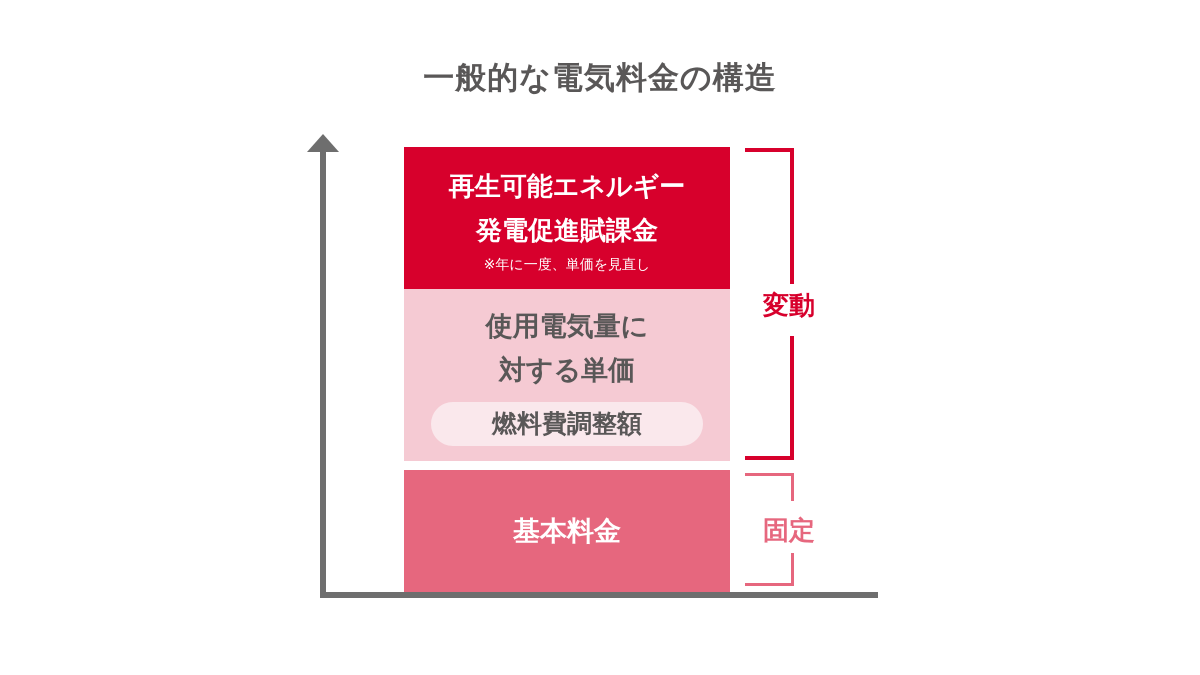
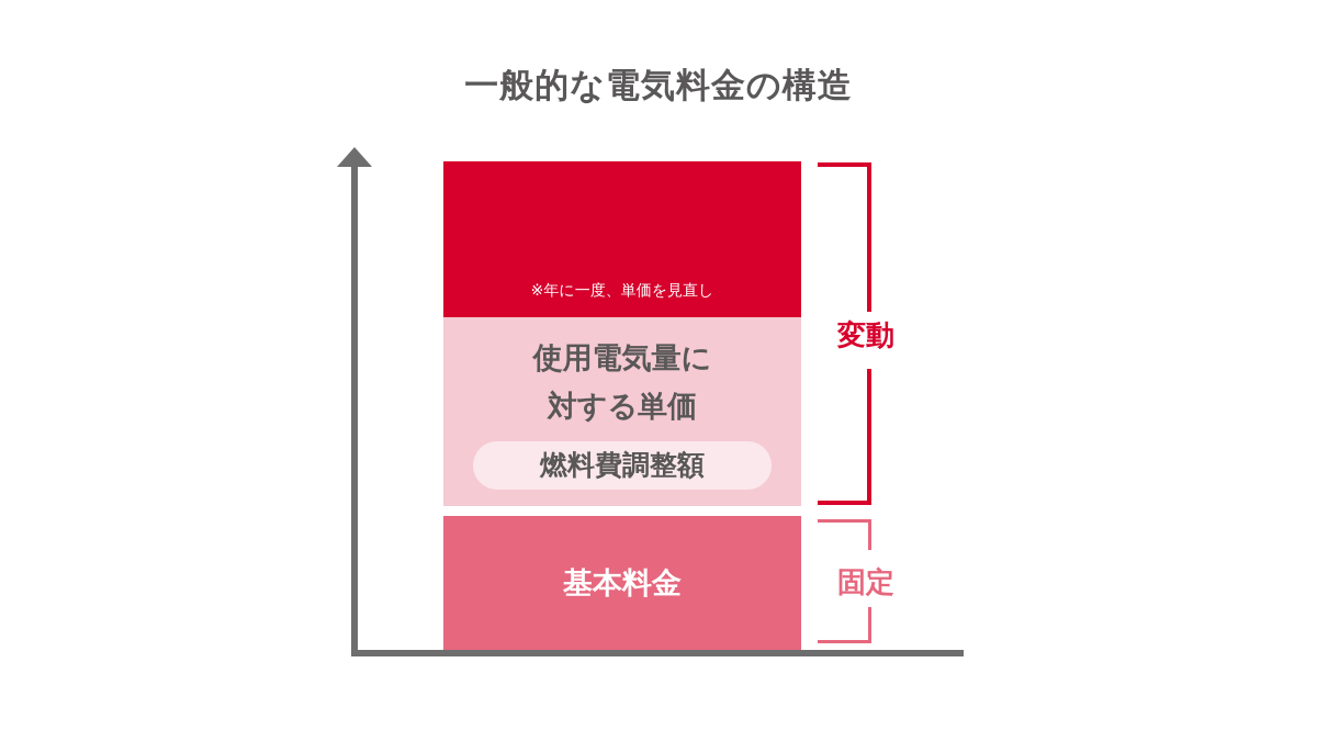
  一般的な電気料金の構造
- 再生可能エネルギー
- 発電促進賦課金
  ※年に一度、単価を見直し
  使用電気量に
  対する単価
  燃料費調整額
  基本料金
  変動
  固定
